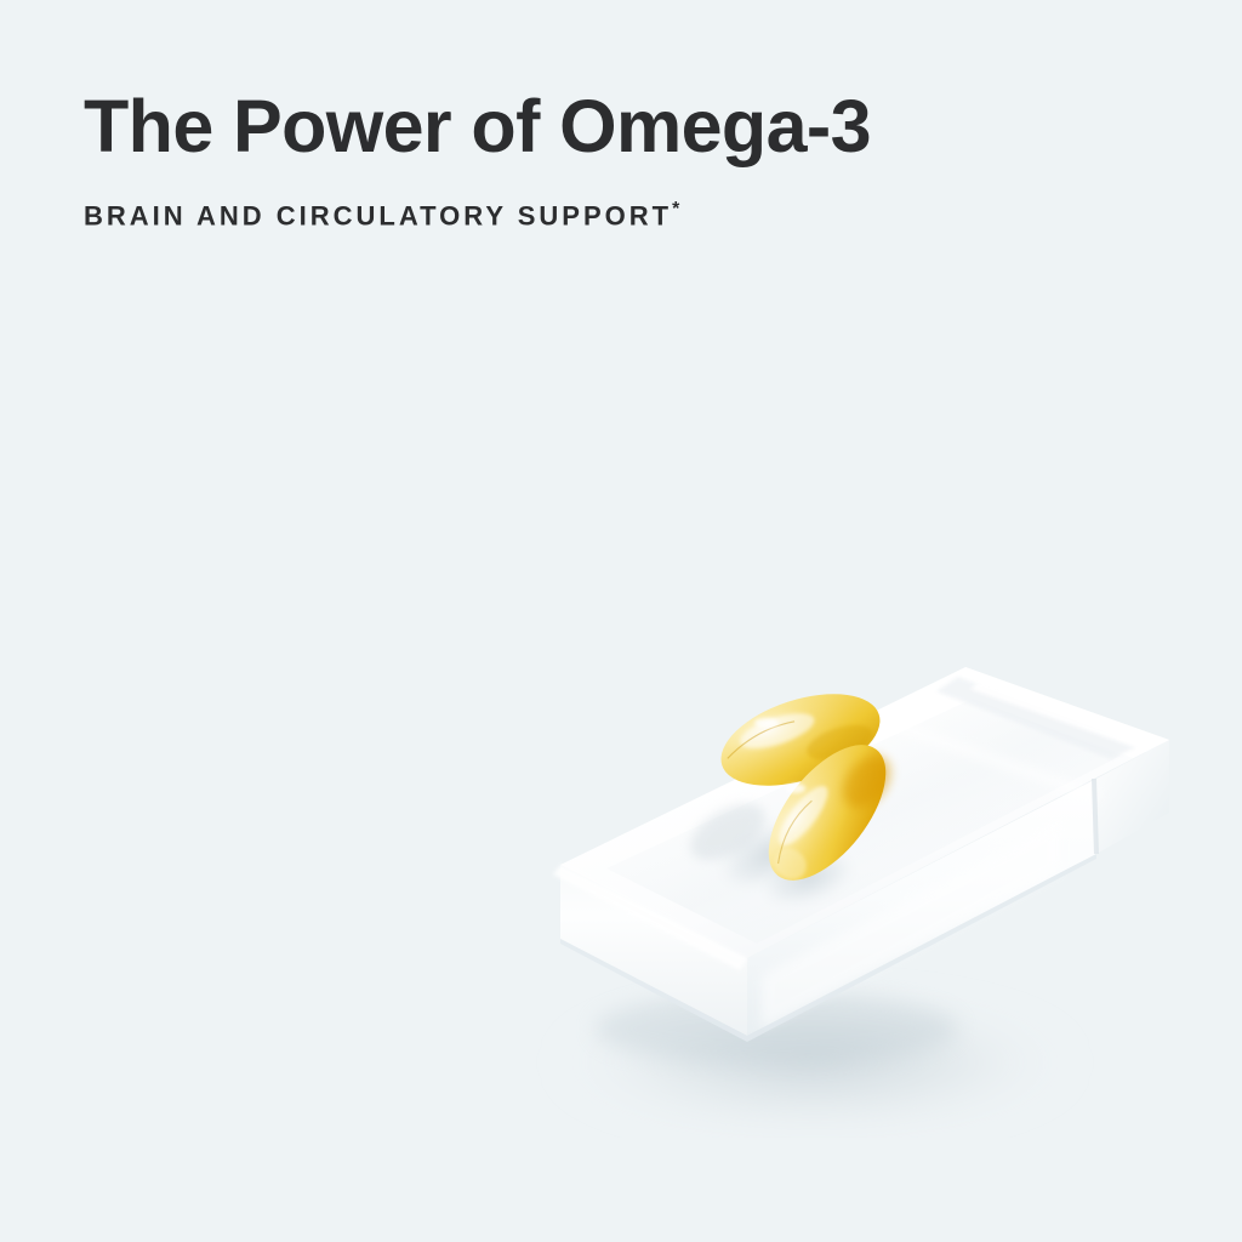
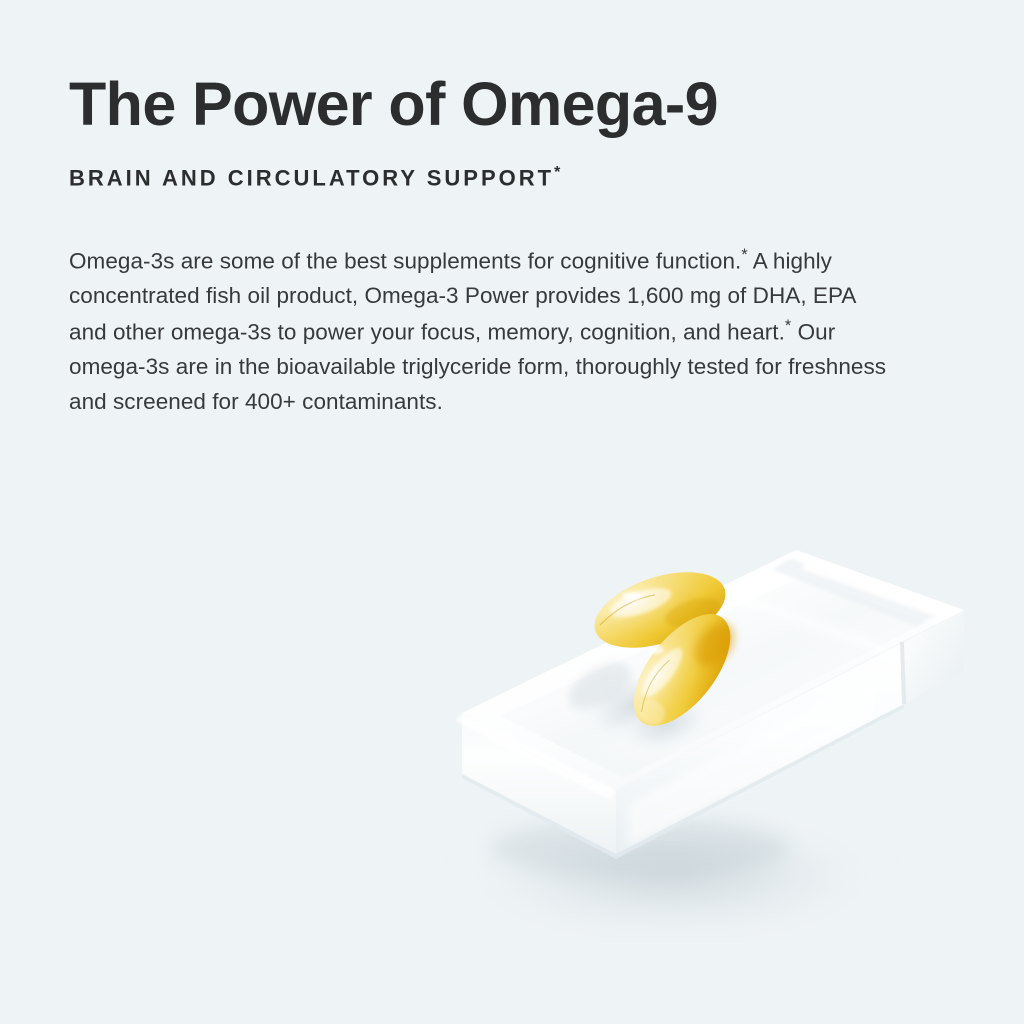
- The Power of Omega-3
+ The Power of Omega-9
  BRAIN AND CIRCULATORY SUPPORT*
+ Omega-3s are some of the best supplements for cognitive function.* A highly concentrated fish oil product, Omega-3 Power provides 1,600 mg of DHA, EPA and other omega-3s to power your focus, memory, cognition, and heart.* Our omega-3s are in the bioavailable triglyceride form, thoroughly tested for freshness and screened for 400+ contaminants.
